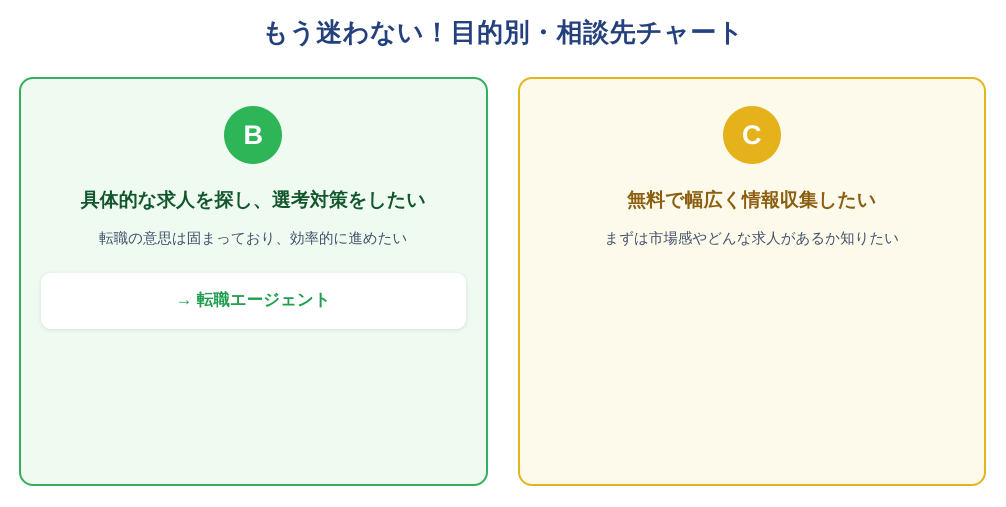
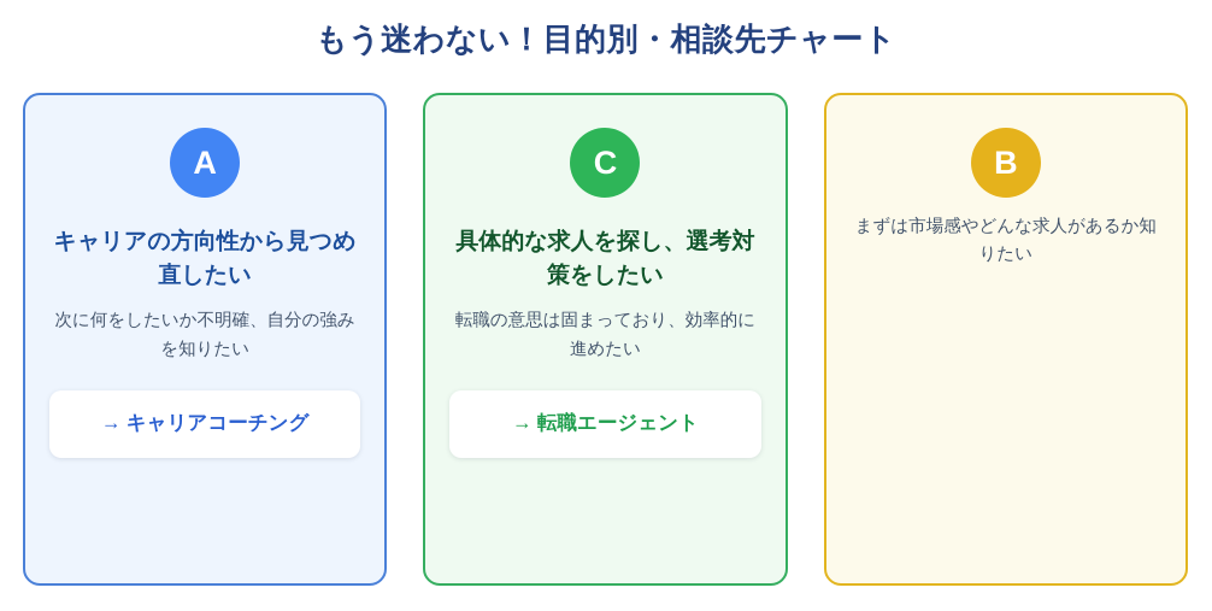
  もう迷わない！目的別・相談先チャート
+ A
+ キャリアの方向性から見つめ直したい
+ 次に何をしたいか不明確、自分の強みを知りたい
+ → キャリアコーチング
- B
+ C
  具体的な求人を探し、選考対策をしたい
  転職の意思は固まっており、効率的に進めたい
  → 転職エージェント
- C
+ B
- 無料で幅広く情報収集したい
  まずは市場感やどんな求人があるか知りたい
